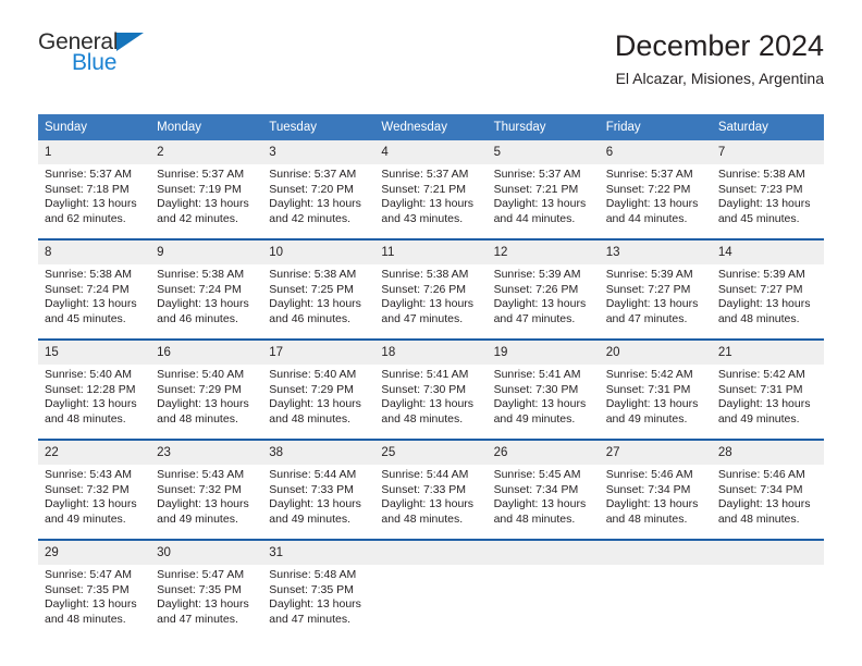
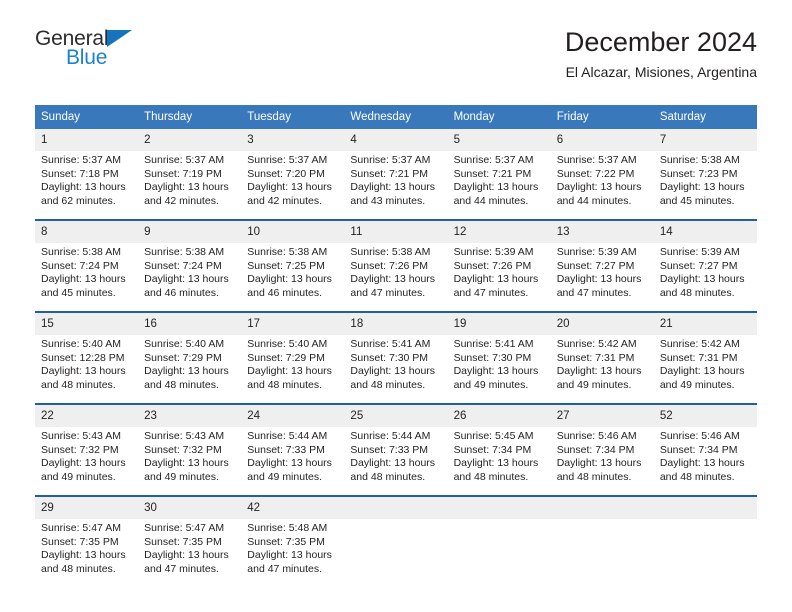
  General
  Blue
  December 2024
  El Alcazar, Misiones, Argentina
  Sunday
- Monday
+ Thursday
  Tuesday
  Wednesday
- Thursday
+ Monday
  Friday
  Saturday
  1
  2
  3
  4
  5
  6
  7
  Sunrise: 5:37 AM
  Sunset: 7:18 PM
  Daylight: 13 hours
  and 62 minutes.
  Sunrise: 5:37 AM
  Sunset: 7:19 PM
  Daylight: 13 hours
  and 42 minutes.
  Sunrise: 5:37 AM
  Sunset: 7:20 PM
  Daylight: 13 hours
  and 42 minutes.
  Sunrise: 5:37 AM
  Sunset: 7:21 PM
  Daylight: 13 hours
  and 43 minutes.
  Sunrise: 5:37 AM
  Sunset: 7:21 PM
  Daylight: 13 hours
  and 44 minutes.
  Sunrise: 5:37 AM
  Sunset: 7:22 PM
  Daylight: 13 hours
  and 44 minutes.
  Sunrise: 5:38 AM
  Sunset: 7:23 PM
  Daylight: 13 hours
  and 45 minutes.
  8
  9
  10
  11
  12
  13
  14
  Sunrise: 5:38 AM
  Sunset: 7:24 PM
  Daylight: 13 hours
  and 45 minutes.
  Sunrise: 5:38 AM
  Sunset: 7:24 PM
  Daylight: 13 hours
  and 46 minutes.
  Sunrise: 5:38 AM
  Sunset: 7:25 PM
  Daylight: 13 hours
  and 46 minutes.
  Sunrise: 5:38 AM
  Sunset: 7:26 PM
  Daylight: 13 hours
  and 47 minutes.
  Sunrise: 5:39 AM
  Sunset: 7:26 PM
  Daylight: 13 hours
  and 47 minutes.
  Sunrise: 5:39 AM
  Sunset: 7:27 PM
  Daylight: 13 hours
  and 47 minutes.
  Sunrise: 5:39 AM
  Sunset: 7:27 PM
  Daylight: 13 hours
  and 48 minutes.
  15
  16
  17
  18
  19
  20
  21
  Sunrise: 5:40 AM
  Sunset: 12:28 PM
  Daylight: 13 hours
  and 48 minutes.
  Sunrise: 5:40 AM
  Sunset: 7:29 PM
  Daylight: 13 hours
  and 48 minutes.
  Sunrise: 5:40 AM
  Sunset: 7:29 PM
  Daylight: 13 hours
  and 48 minutes.
  Sunrise: 5:41 AM
  Sunset: 7:30 PM
  Daylight: 13 hours
  and 48 minutes.
  Sunrise: 5:41 AM
  Sunset: 7:30 PM
  Daylight: 13 hours
  and 49 minutes.
  Sunrise: 5:42 AM
  Sunset: 7:31 PM
  Daylight: 13 hours
  and 49 minutes.
  Sunrise: 5:42 AM
  Sunset: 7:31 PM
  Daylight: 13 hours
  and 49 minutes.
  22
  23
- 38
+ 24
  25
  26
  27
- 28
+ 52
  Sunrise: 5:43 AM
  Sunset: 7:32 PM
  Daylight: 13 hours
  and 49 minutes.
  Sunrise: 5:43 AM
  Sunset: 7:32 PM
  Daylight: 13 hours
  and 49 minutes.
  Sunrise: 5:44 AM
  Sunset: 7:33 PM
  Daylight: 13 hours
  and 49 minutes.
  Sunrise: 5:44 AM
  Sunset: 7:33 PM
  Daylight: 13 hours
  and 48 minutes.
  Sunrise: 5:45 AM
  Sunset: 7:34 PM
  Daylight: 13 hours
  and 48 minutes.
  Sunrise: 5:46 AM
  Sunset: 7:34 PM
  Daylight: 13 hours
  and 48 minutes.
  Sunrise: 5:46 AM
  Sunset: 7:34 PM
  Daylight: 13 hours
  and 48 minutes.
  29
  30
- 31
+ 42
  Sunrise: 5:47 AM
  Sunset: 7:35 PM
  Daylight: 13 hours
  and 48 minutes.
  Sunrise: 5:47 AM
  Sunset: 7:35 PM
  Daylight: 13 hours
  and 47 minutes.
  Sunrise: 5:48 AM
  Sunset: 7:35 PM
  Daylight: 13 hours
  and 47 minutes.
